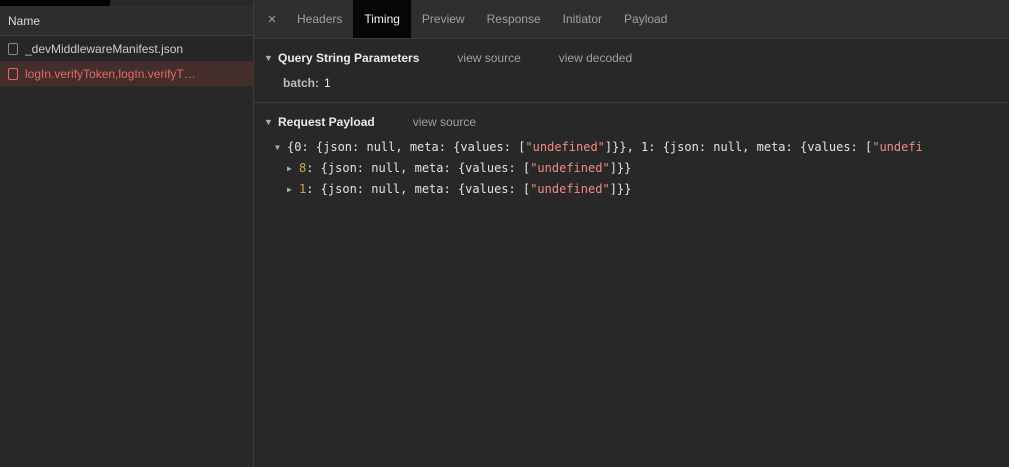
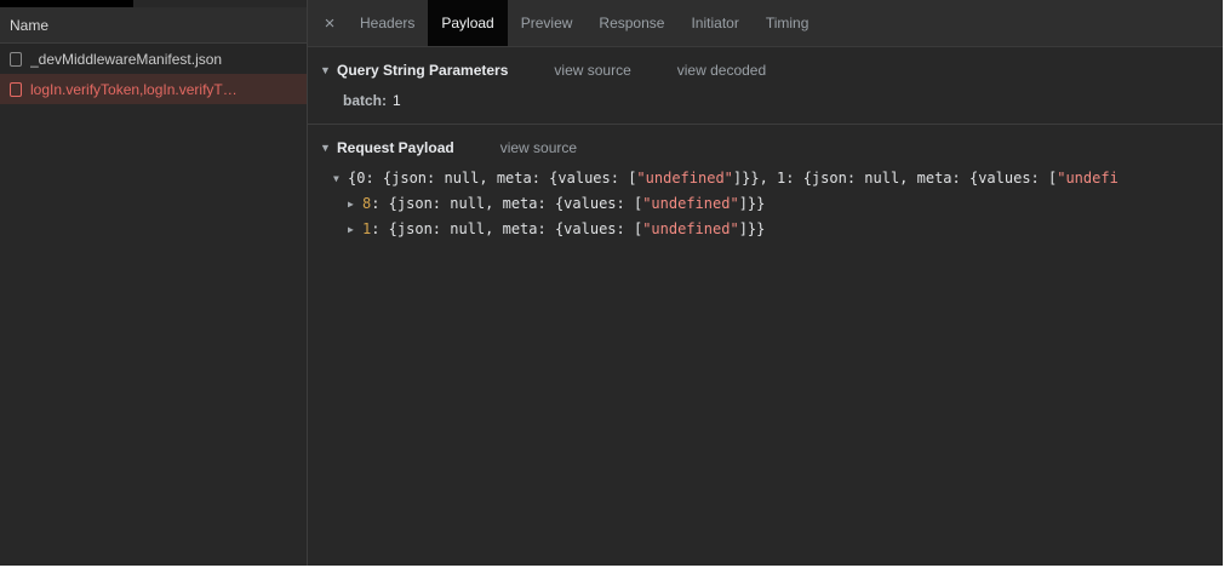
  Name
  _devMiddlewareManifest.json
  logIn.verifyToken,logIn.verifyT…
  ×
  Headers
- Timing
+ Payload
  Preview
  Response
  Initiator
- Payload
+ Timing
  ▼
  Query String Parameters
  view source
  view decoded
  batch: 1
  ▼
  Request Payload
  view source
  ▼
  {0: {json: null, meta: {values: ["undefined"]}}, 1: {json: null, meta: {values: ["undefi
  ▶
  8: {json: null, meta: {values: ["undefined"]}}
  ▶
  1: {json: null, meta: {values: ["undefined"]}}
